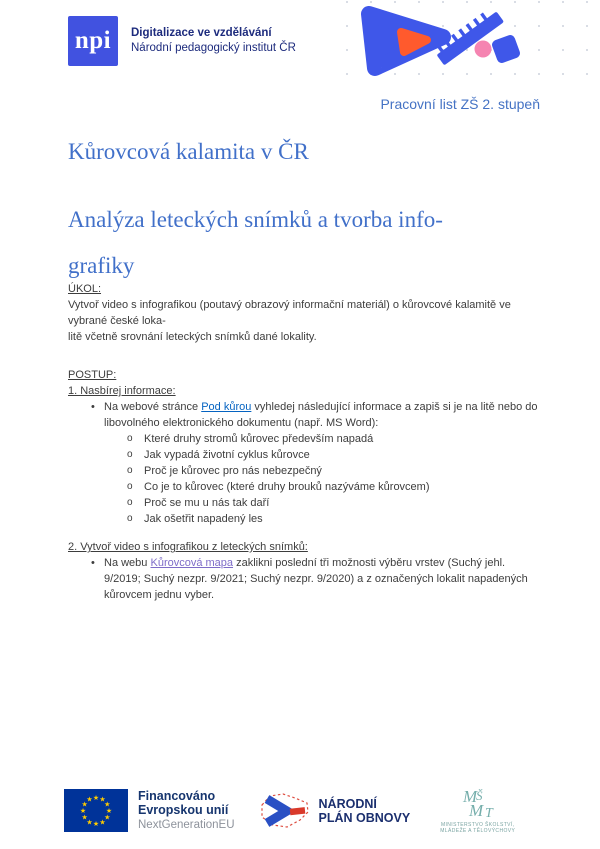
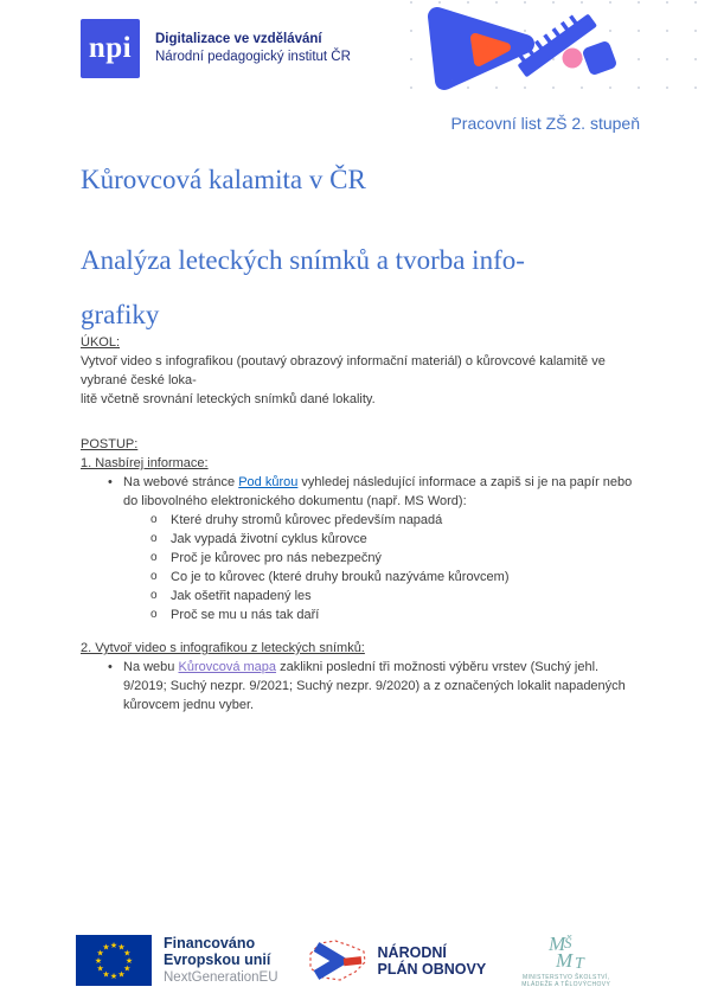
  npi
  Digitalizace ve vzdělávání
  Národní pedagogický institut ČR
  Pracovní list ZŠ 2. stupeň
  Kůrovcová kalamita v ČR
  Analýza leteckých snímků a tvorba info-
  grafiky
  ÚKOL:
  Vytvoř video s infografikou (poutavý obrazový informační materiál) o kůrovcové kalamitě ve vybrané české loka-
  litě včetně srovnání leteckých snímků dané lokality.
  POSTUP:
  1. Nasbírej informace:
  •
- Na webové stránce Pod kůrou vyhledej následující informace a zapiš si je na litě nebo do libovolného elektronického dokumentu (např. MS Word):
+ Na webové stránce Pod kůrou vyhledej následující informace a zapiš si je na papír nebo do libovolného elektronického dokumentu (např. MS Word):
  o
  Které druhy stromů kůrovec především napadá
  o
  Jak vypadá životní cyklus kůrovce
  o
  Proč je kůrovec pro nás nebezpečný
  o
  Co je to kůrovec (které druhy brouků nazýváme kůrovcem)
  o
- Proč se mu u nás tak daří
+ Jak ošetřit napadený les
  o
- Jak ošetřit napadený les
+ Proč se mu u nás tak daří
  2. Vytvoř video s infografikou z leteckých snímků:
  •
  Na webu Kůrovcová mapa zaklikni poslední tři možnosti výběru vrstev (Suchý jehl. 9/2019; Suchý nezpr. 9/2021; Suchý nezpr. 9/2020) a z označených lokalit napadených kůrovcem jednu vyber.
  ★
  ★
  ★
  ★
  ★
  ★
  ★
  ★
  ★
  ★
  ★
  ★
  Financováno
  Evropskou unií
  NextGenerationEU
  NÁRODNÍ
  PLÁN OBNOVY
  M
  Š
  M
  T
